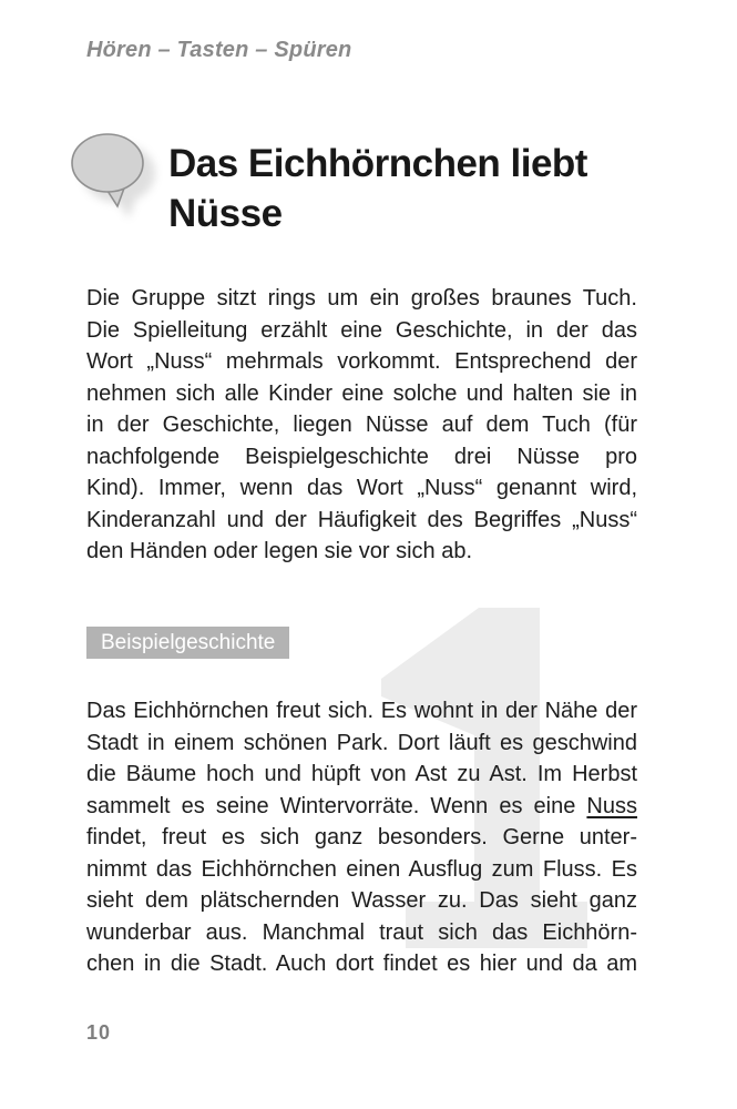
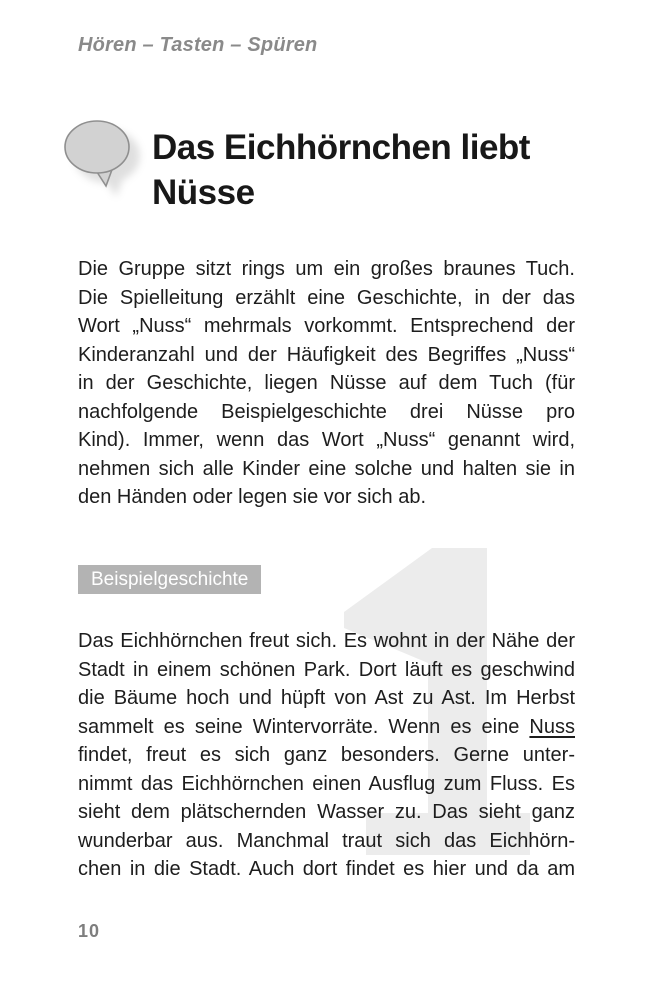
  Hören – Tasten – Spüren
  Das Eichhörnchen liebt
  Nüsse
  Die Gruppe sitzt rings um ein großes braunes Tuch.
  Die Spielleitung erzählt eine Geschichte, in der das
  Wort „Nuss“ mehrmals vorkommt. Entsprechend der
- nehmen sich alle Kinder eine solche und halten sie in
+ Kinderanzahl und der Häufigkeit des Begriffes „Nuss“
  in der Geschichte, liegen Nüsse auf dem Tuch (für
  nachfolgende Beispielgeschichte drei Nüsse pro
  Kind). Immer, wenn das Wort „Nuss“ genannt wird,
- Kinderanzahl und der Häufigkeit des Begriffes „Nuss“
+ nehmen sich alle Kinder eine solche und halten sie in
  den Händen oder legen sie vor sich ab.
  Beispielgeschichte
  Das Eichhörnchen freut sich. Es wohnt in der Nähe der
  Stadt in einem schönen Park. Dort läuft es geschwind
  die Bäume hoch und hüpft von Ast zu Ast. Im Herbst
  sammelt es seine Wintervorräte. Wenn es eine Nuss
  findet, freut es sich ganz besonders. Gerne unter-
  nimmt das Eichhörnchen einen Ausflug zum Fluss. Es
  sieht dem plätschernden Wasser zu. Das sieht ganz
  wunderbar aus. Manchmal traut sich das Eichhörn-
  chen in die Stadt. Auch dort findet es hier und da am
  10
